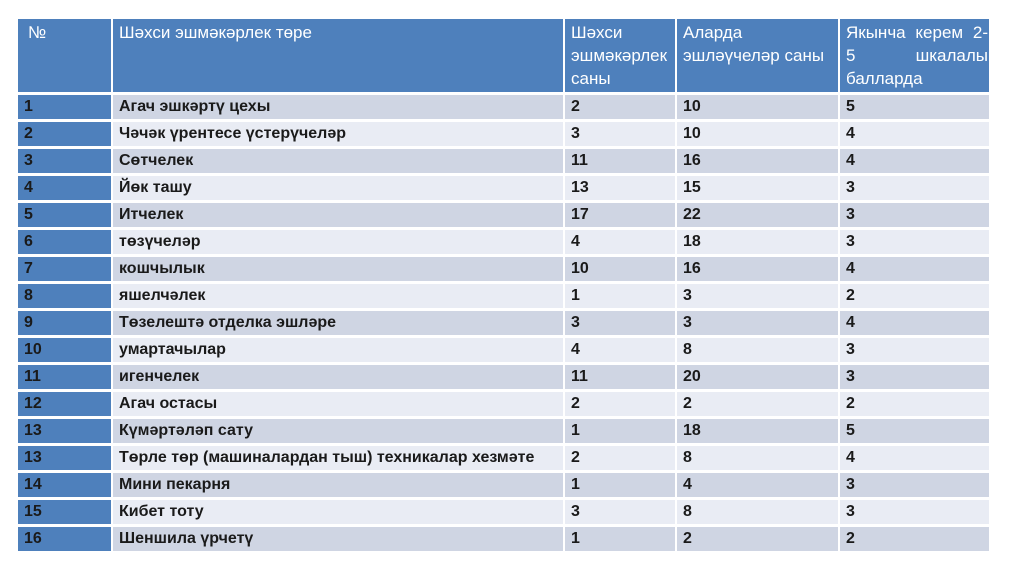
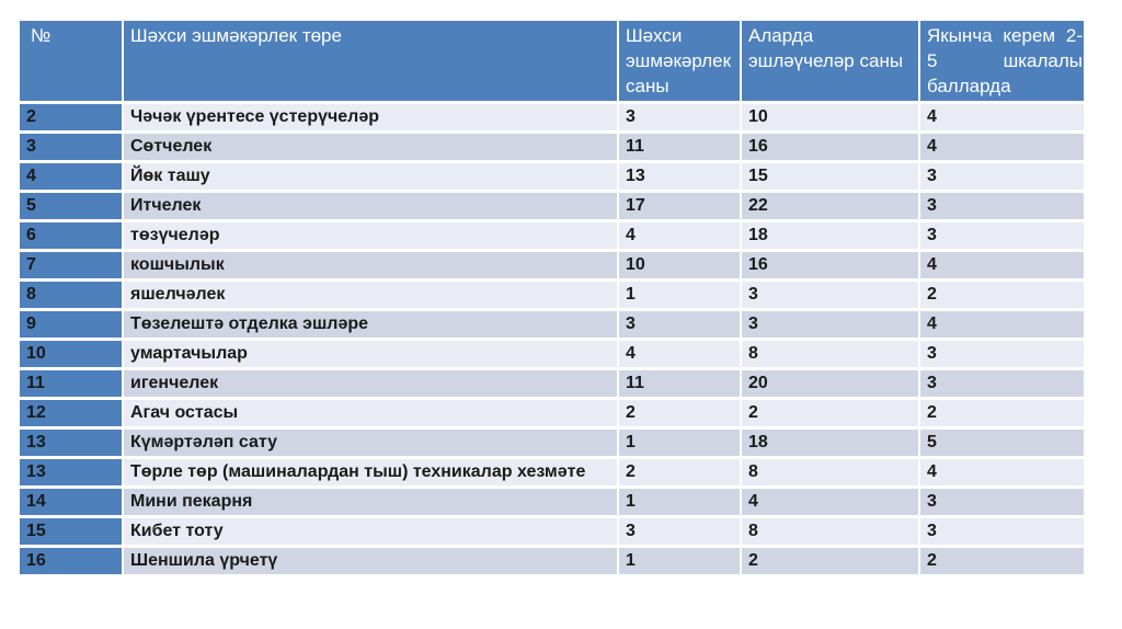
  №	Шәхси эшмәкәрлек төре	Шәхси эшмәкәрлек саны	Аларда эшләүчеләр саны	Якынча керем 2- 5 шкалалы балларда
- 1	Агач эшкәртү цехы	2	10	5
  2	Чәчәк үрентесе үстерүчеләр	3	10	4
  3	Сөтчелек	11	16	4
  4	Йөк ташу	13	15	3
  5	Итчелек	17	22	3
  6	төзүчеләр	4	18	3
  7	кошчылык	10	16	4
  8	яшелчәлек	1	3	2
  9	Төзелештә отделка эшләре	3	3	4
  10	умартачылар	4	8	3
  11	игенчелек	11	20	3
  12	Агач остасы	2	2	2
  13	Күмәртәләп сату	1	18	5
  13	Төрле төр (машиналардан тыш) техникалар хезмәте	2	8	4
  14	Мини пекарня	1	4	3
  15	Кибет тоту	3	8	3
  16	Шеншила үрчетү	1	2	2
